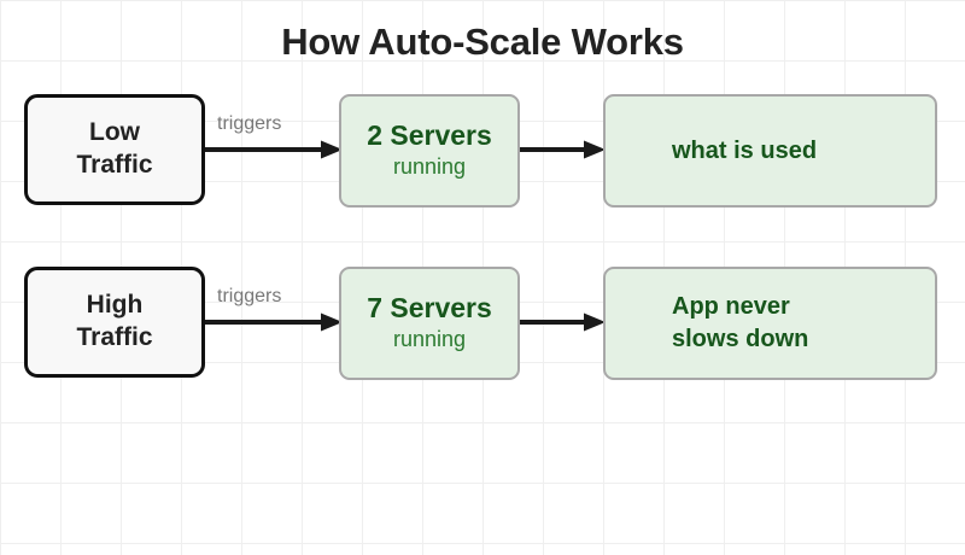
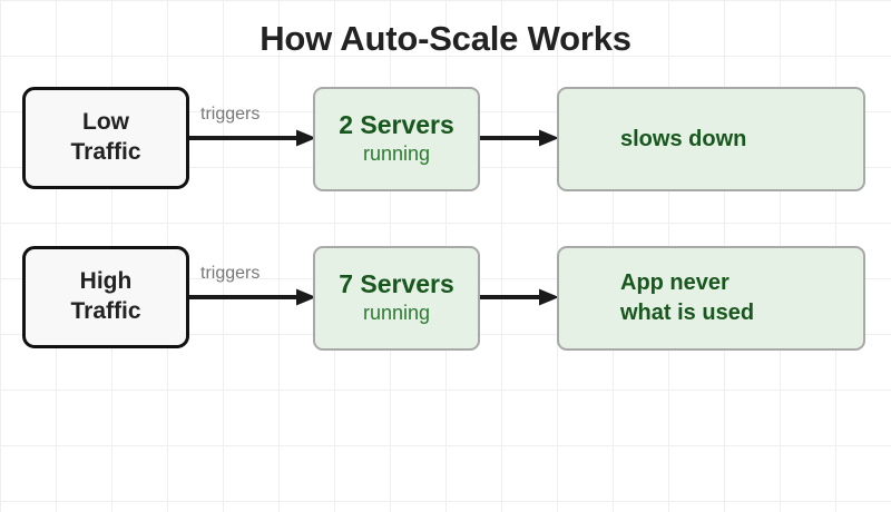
  How Auto-Scale Works
  Low
  Traffic
  triggers
  2 Servers
  running
- what is used
+ slows down
  High
  Traffic
  triggers
  7 Servers
  running
  App never
- slows down
+ what is used
